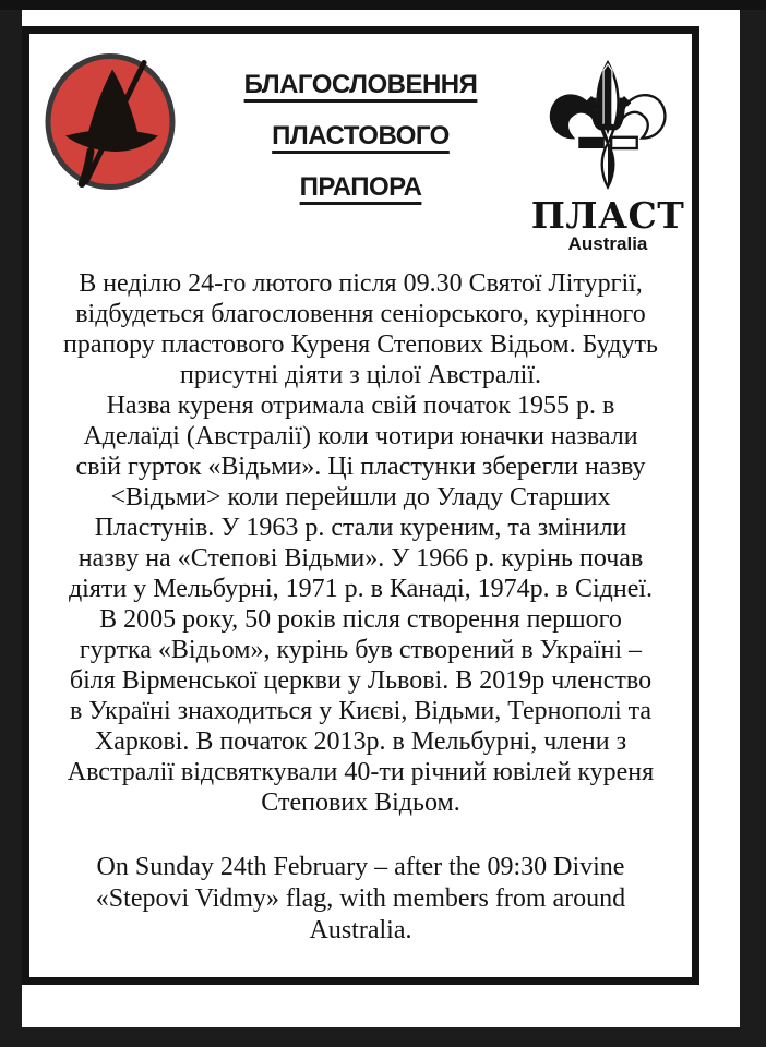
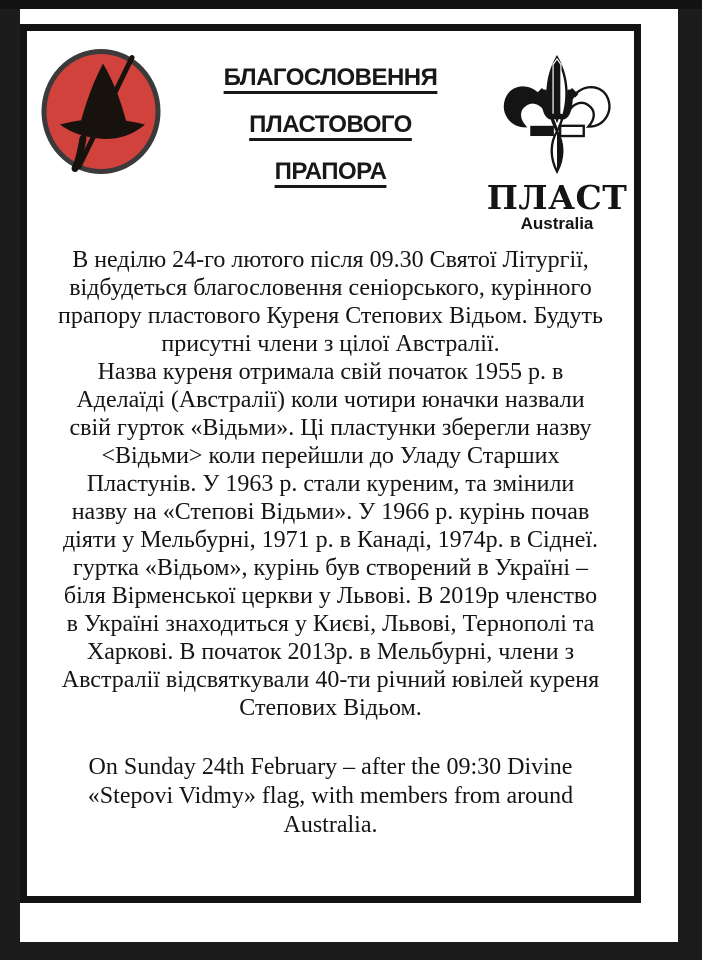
  БЛАГОСЛОВЕННЯ
  ПЛАСТОВОГО
  ПРАПОРА
  ПЛАСТ
  Australia
  В неділю 24-го лютого після 09.30 Святої Літургії,
  відбудеться благословення сеніорського, курінного
  прапору пластового Куреня Степових Відьом. Будуть
- присутні діяти з цілої Австралії.
+ присутні члени з цілої Австралії.
  Назва куреня отримала свій початок 1955 р. в
  Аделаїді (Австралії) коли чотири юначки назвали
  свій гурток «Відьми». Ці пластунки зберегли назву
  <Відьми> коли перейшли до Уладу Старших
  Пластунів. У 1963 р. стали куреним, та змінили
  назву на «Степові Відьми». У 1966 р. курінь почав
  діяти у Мельбурні, 1971 р. в Канаді, 1974р. в Сіднеї.
- В 2005 року, 50 років після створення першого
  гуртка «Відьом», курінь був створений в Україні –
  біля Вірменської церкви у Львові. В 2019р членство
- в Україні знаходиться у Києві, Відьми, Тернополі та
+ в Україні знаходиться у Києві, Львові, Тернополі та
  Харкові. В початок 2013р. в Мельбурні, члени з
  Австралії відсвяткували 40-ти річний ювілей куреня
  Степових Відьом.
  On Sunday 24th February – after the 09:30 Divine
  «Stepovi Vidmy» flag, with members from around
  Australia.
